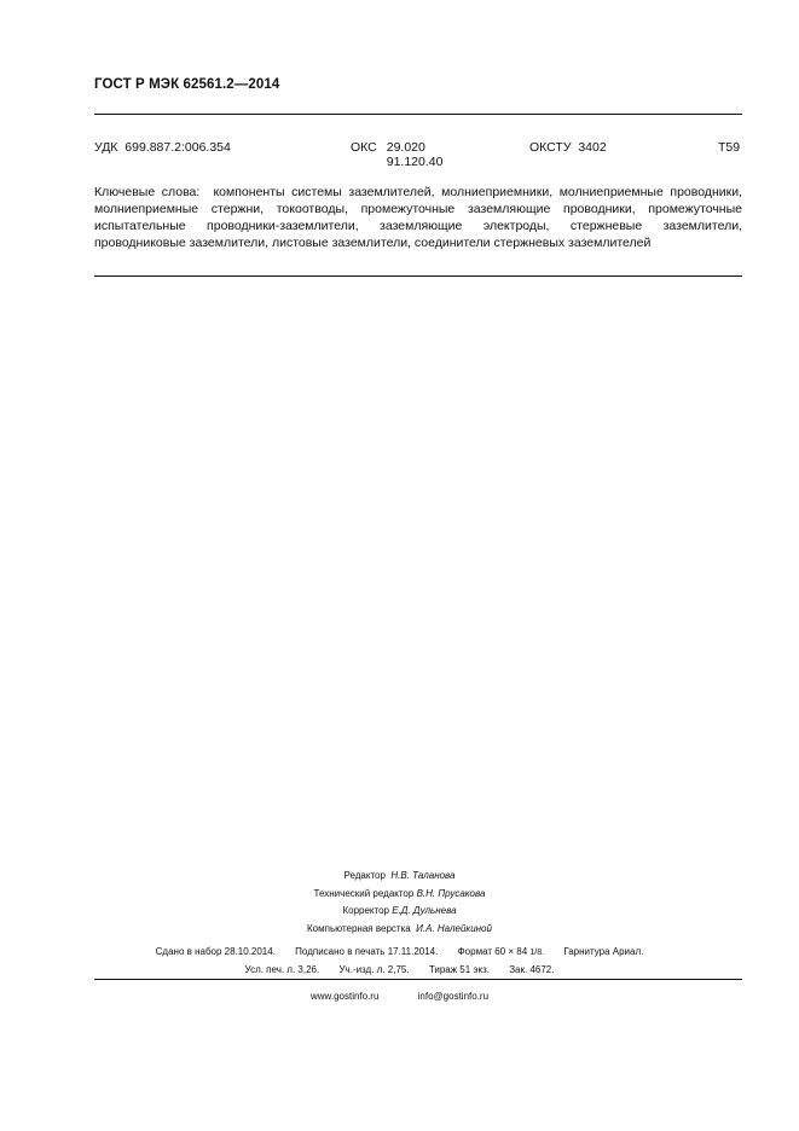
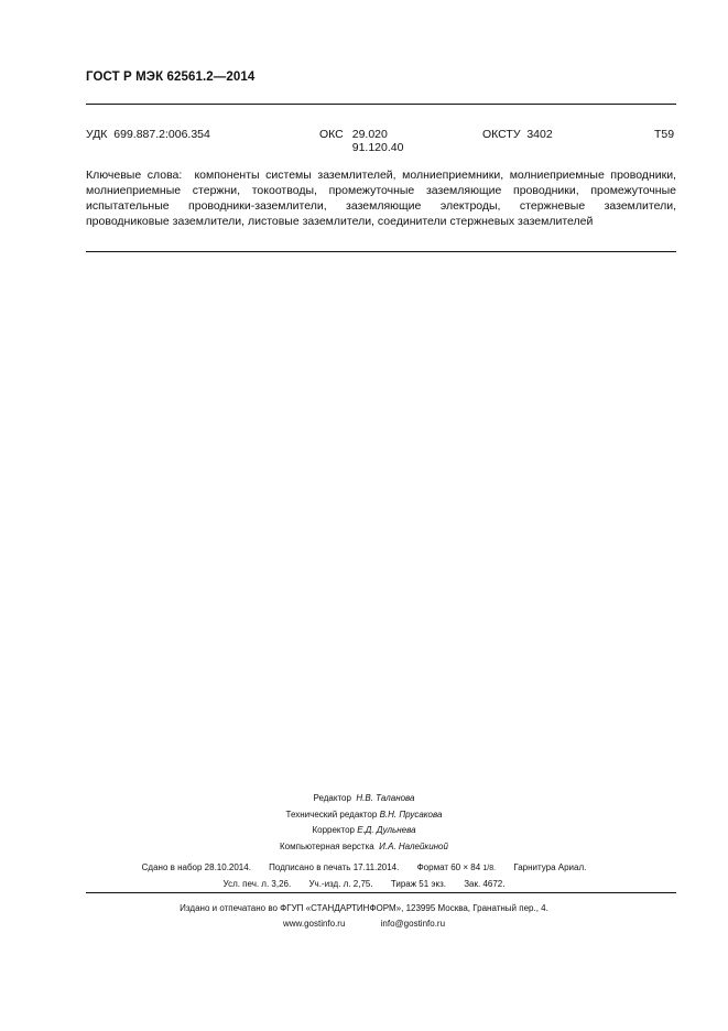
  ГОСТ Р МЭК 62561.2—2014
  УДК 699.887.2:006.354
  ОКС
  29.020
  91.120.40
  ОКСТУ 3402
  Т59
  Ключевые слова: компоненты системы заземлителей, молниеприемники, молниеприемные проводники, молниеприемные стержни, токоотводы, промежуточные заземляющие проводники, промежуточные испытательные проводники-заземлители, заземляющие электроды, стержневые заземлители, проводниковые заземлители, листовые заземлители, соединители стержневых заземлителей
  Редактор Н.В. Таланова
  Технический редактор В.Н. Прусакова
  Корректор Е.Д. Дульнева
  Компьютерная верстка И.А. Налейкиной
  Сдано в набор 28.10.2014. Подписано в печать 17.11.2014. Формат 60 × 84 Гарнитура Ариал.
  Усл. печ. л. 3,26. Уч.-изд. л. 2,75. Тираж 51 экз. Зак. 4672.
+ Издано и отпечатано во ФГУП «СТАНДАРТИНФОРМ», 123995 Москва, Гранатный пер., 4.
  www.gostinfo.ru info@gostinfo.ru
